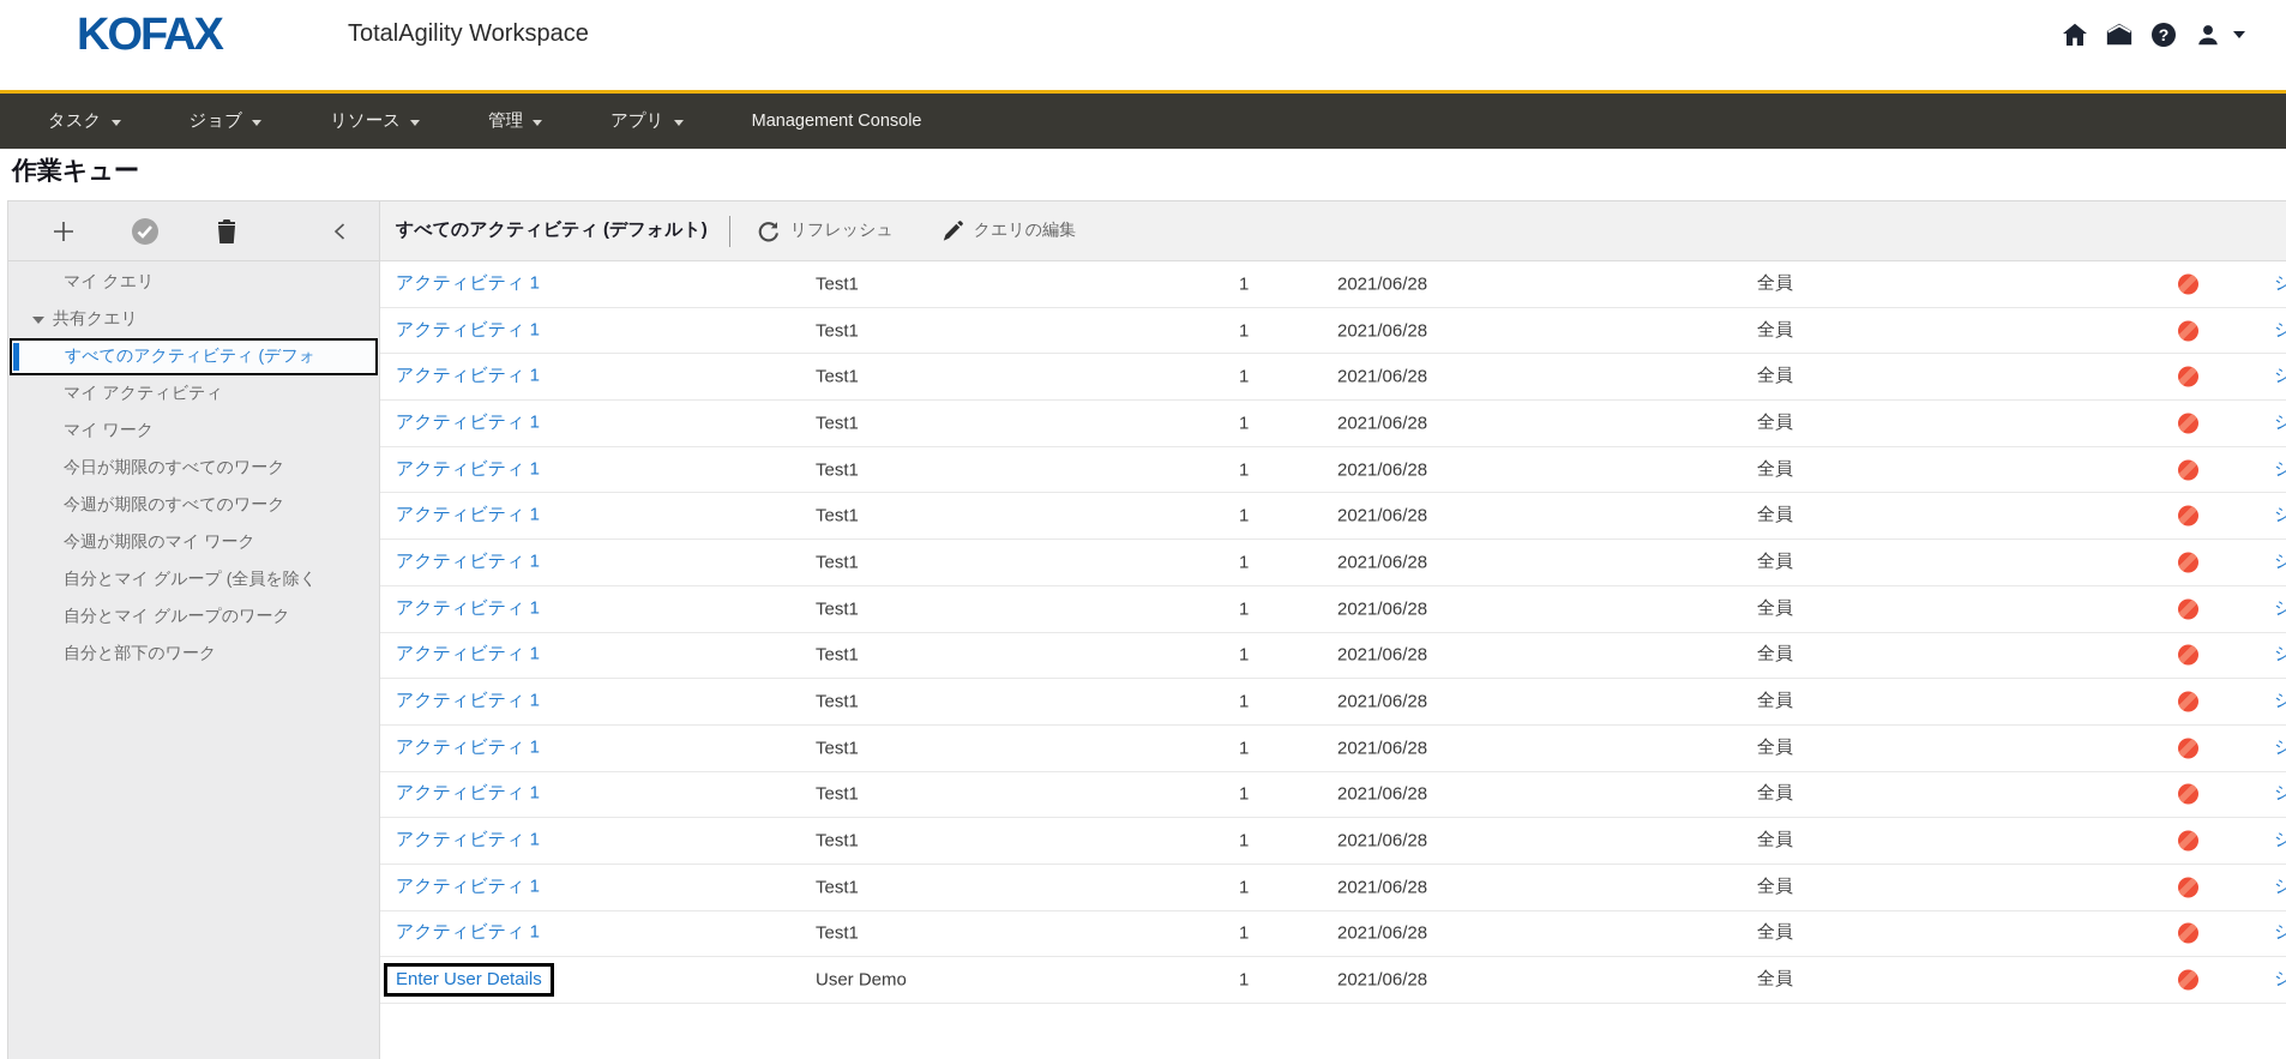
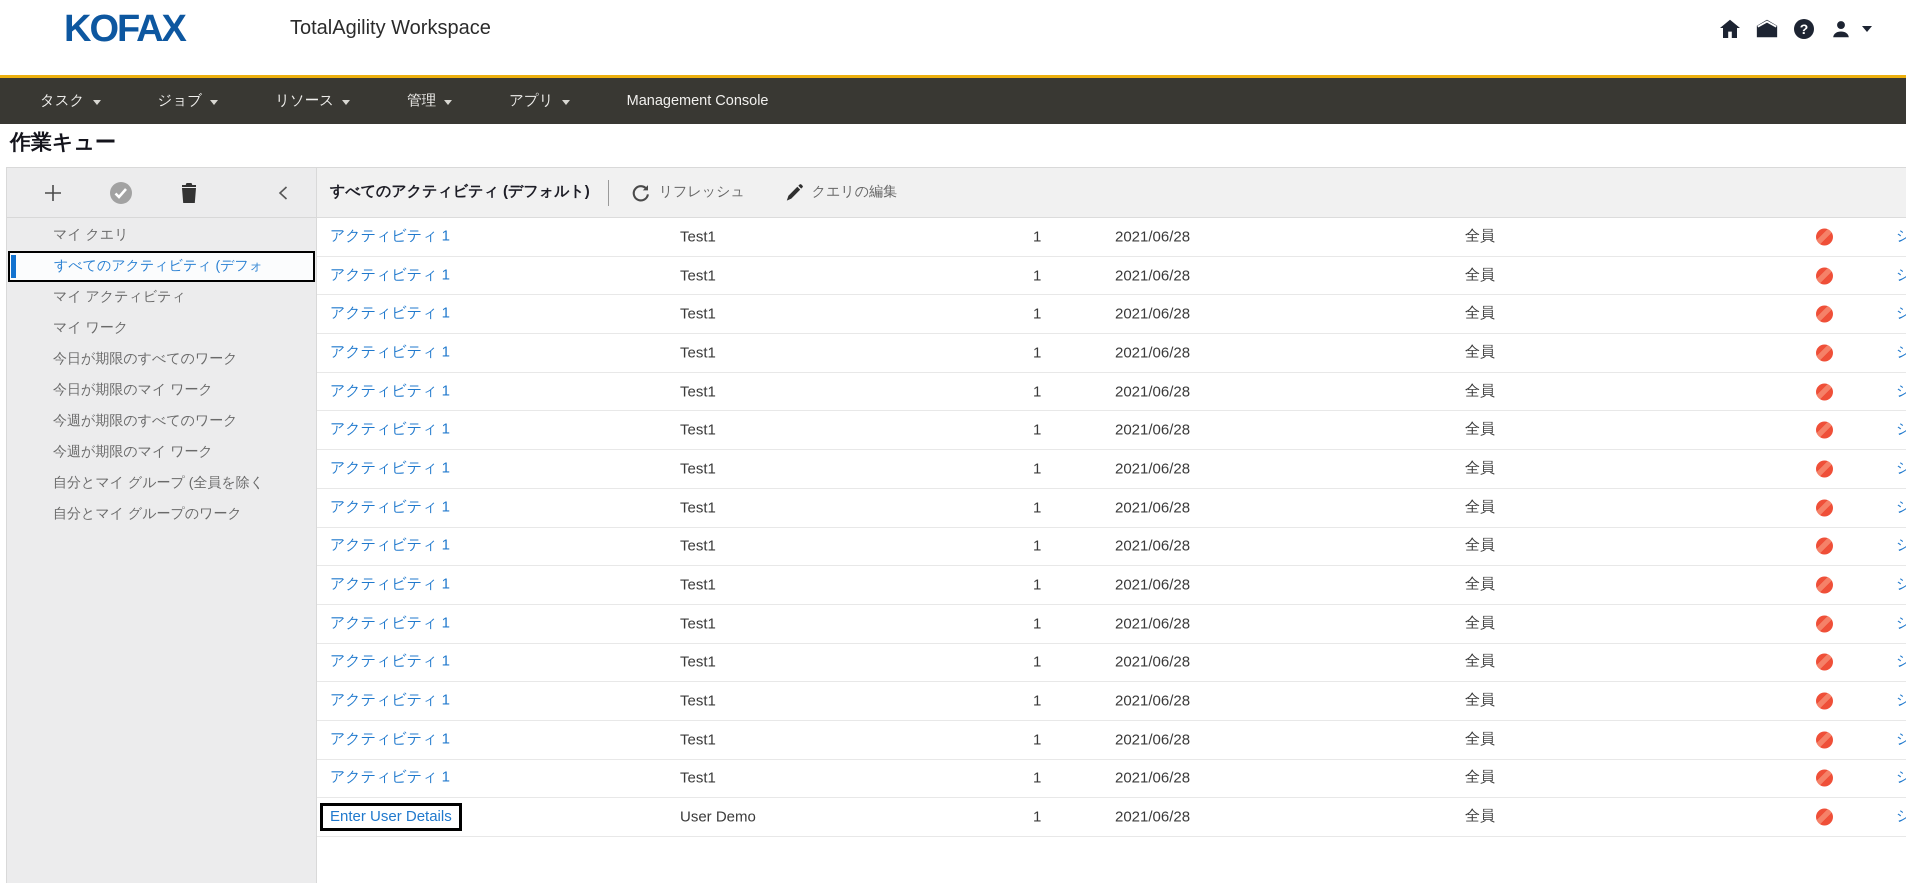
  KOFAX
  TotalAgility Workspace
  ?
  タスク
  ジョブ
  リソース
  管理
  アプリ
  Management Console
  作業キュー
  マイ クエリ
- 共有クエリ
  すべてのアクティビティ (デフォ
  マイ アクティビティ
  マイ ワーク
  今日が期限のすべてのワーク
+ 今日が期限のマイ ワーク
  今週が期限のすべてのワーク
  今週が期限のマイ ワーク
  自分とマイ グループ (全員を除く
  自分とマイ グループのワーク
- 自分と部下のワーク
  すべてのアクティビティ (デフォルト)
  リフレッシュ
  クエリの編集
  アクティビティ 1
  Test1
  1
  2021/06/28
  全員
  ジ
  アクティビティ 1
  Test1
  1
  2021/06/28
  全員
  ジ
  アクティビティ 1
  Test1
  1
  2021/06/28
  全員
  ジ
  アクティビティ 1
  Test1
  1
  2021/06/28
  全員
  ジ
  アクティビティ 1
  Test1
  1
  2021/06/28
  全員
  ジ
  アクティビティ 1
  Test1
  1
  2021/06/28
  全員
  ジ
  アクティビティ 1
  Test1
  1
  2021/06/28
  全員
  ジ
  アクティビティ 1
  Test1
  1
  2021/06/28
  全員
  ジ
  アクティビティ 1
  Test1
  1
  2021/06/28
  全員
  ジ
  アクティビティ 1
  Test1
  1
  2021/06/28
  全員
  ジ
  アクティビティ 1
  Test1
  1
  2021/06/28
  全員
  ジ
  アクティビティ 1
  Test1
  1
  2021/06/28
  全員
  ジ
  アクティビティ 1
  Test1
  1
  2021/06/28
  全員
  ジ
  アクティビティ 1
  Test1
  1
  2021/06/28
  全員
  ジ
  アクティビティ 1
  Test1
  1
  2021/06/28
  全員
  ジ
  Enter User Details
  User Demo
  1
  2021/06/28
  全員
  ジ
